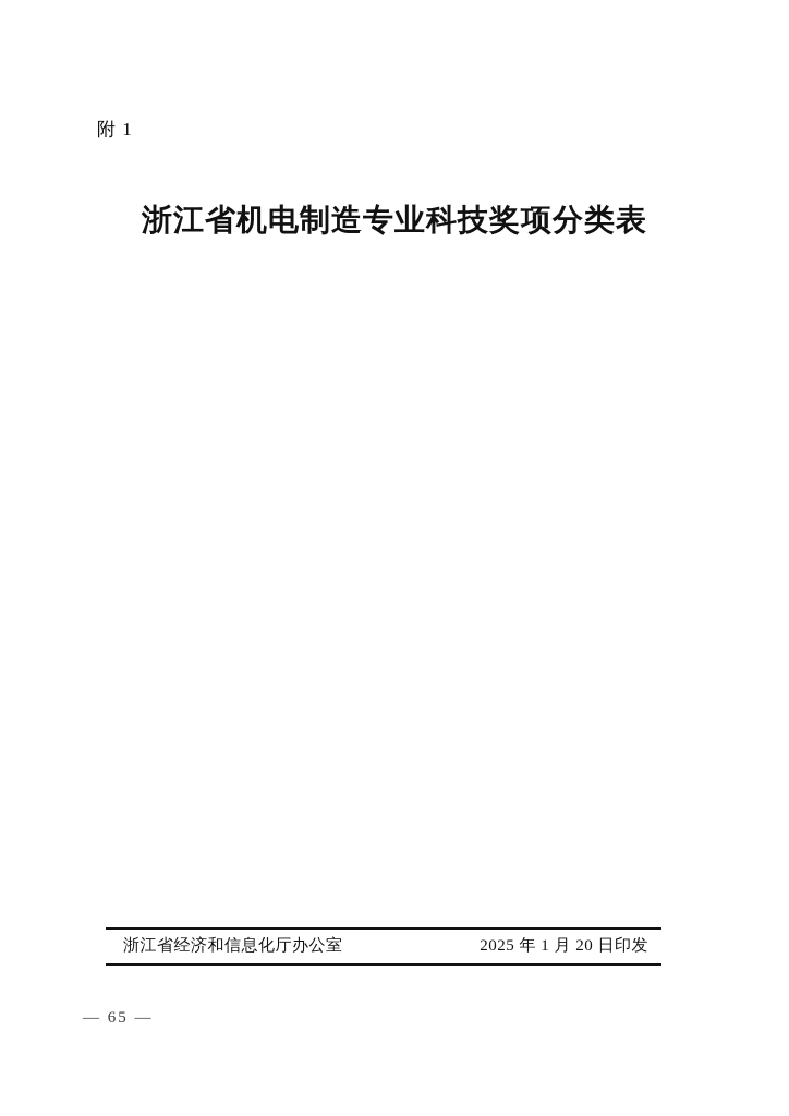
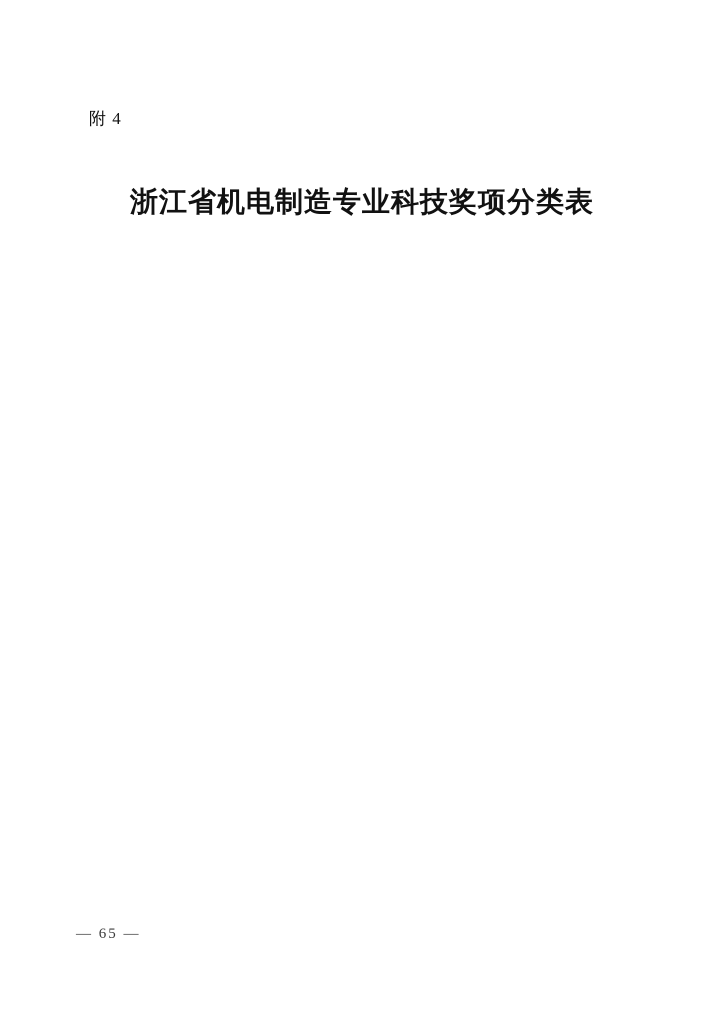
- 附 1
+ 附 4
  浙江省机电制造专业科技奖项分类表
- 浙江省经济和信息化厅办公室
- 2025 年 1 月 20 日印发
  — 65 —
